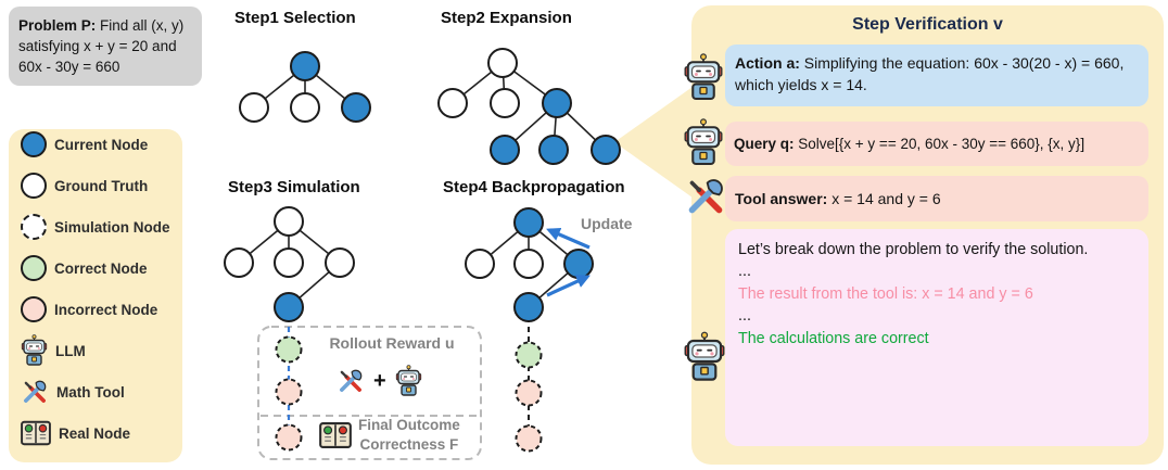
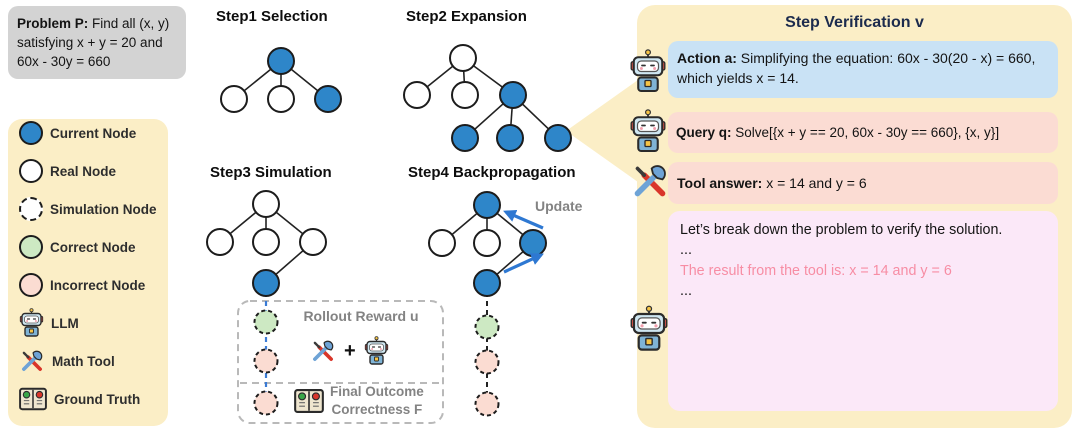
  Problem P: Find all (x, y) satisfying x + y = 20 and 60x - 30y = 660
  Current Node
- Ground Truth
+ Real Node
  Simulation Node
  Correct Node
  Incorrect Node
  LLM
  Math Tool
- Real Node
+ Ground Truth
  Step1 Selection
  Step2 Expansion
  Step3 Simulation
  Step4 Backpropagation
  Update
  Rollout Reward u
  +
  Final Outcome
  Correctness F
  Step Verification v
  Action a: Simplifying the equation: 60x - 30(20 - x) = 660, which yields x = 14.
  Query q: Solve[{x + y == 20, 60x - 30y == 660}, {x, y}]
  Tool answer: x = 14 and y = 6
  Let’s break down the problem to verify the solution.
  ...
  The result from the tool is: x = 14 and y = 6
  ...
- The calculations are correct
